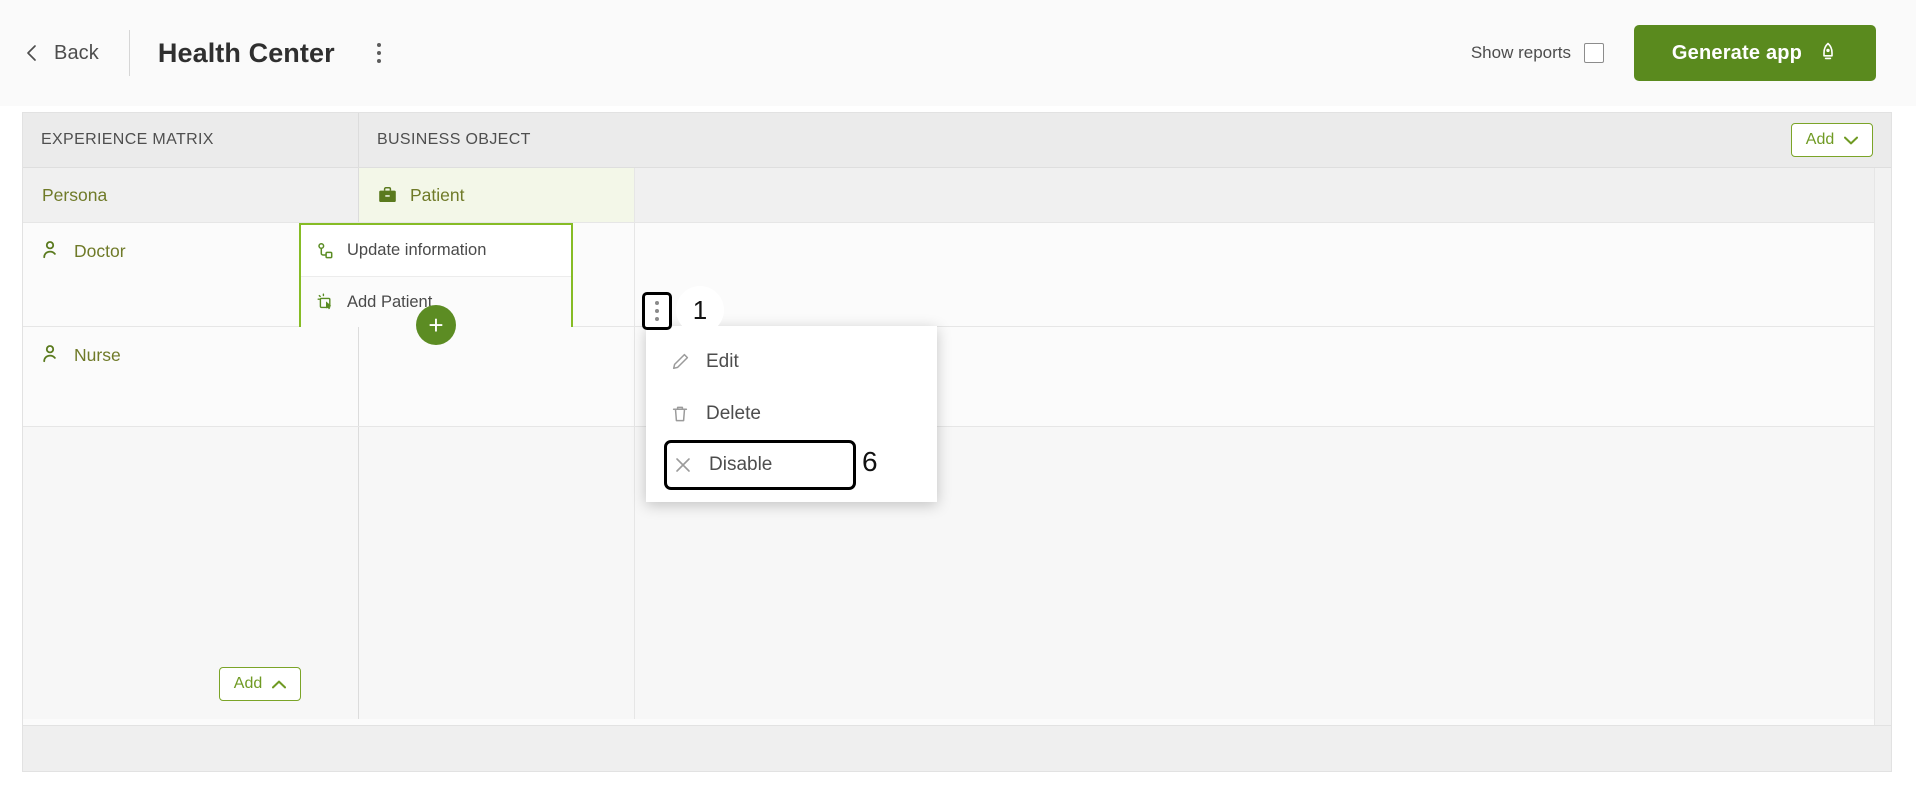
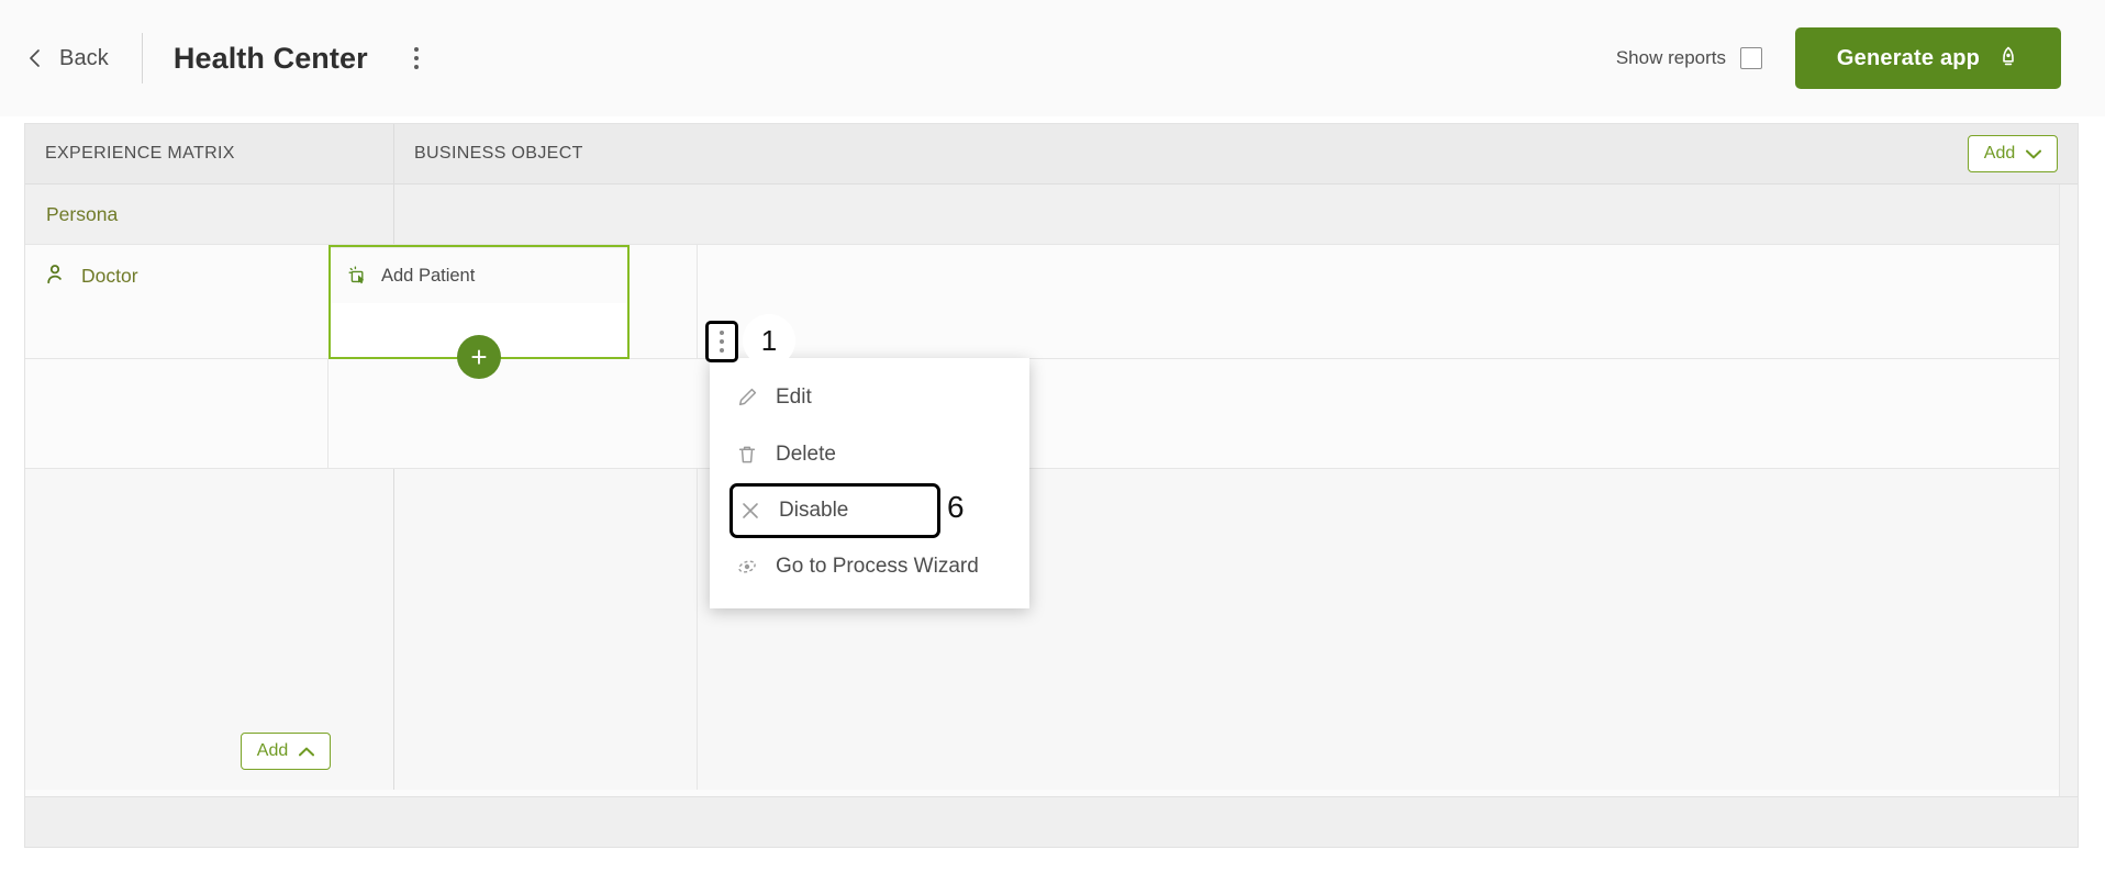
  Back
  Health Center
  Show reports
  Generate app
  EXPERIENCE MATRIX
  BUSINESS OBJECT
  Add
  Persona
- Patient
  Doctor
- Nurse
  Add
- Update information
  Add Patient
  +
  1
  Edit
  Delete
  Disable
+ Go to Process Wizard
  6
